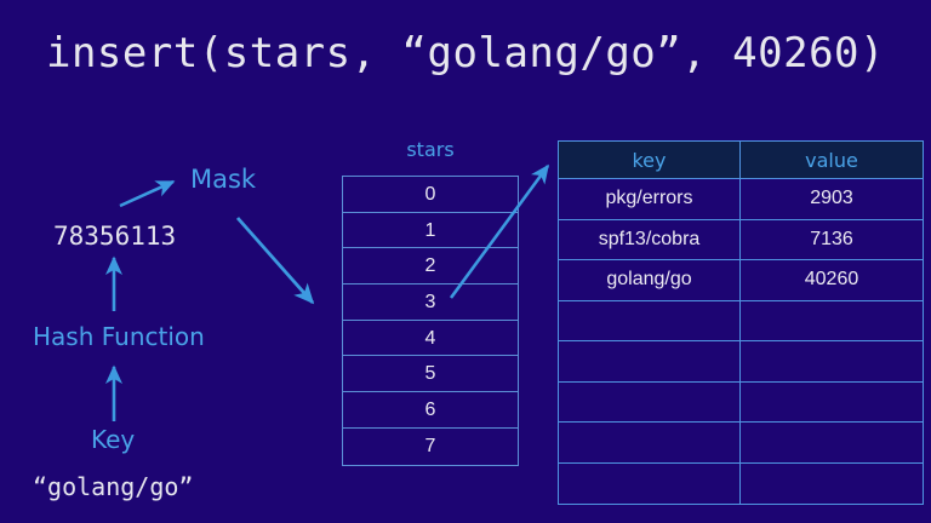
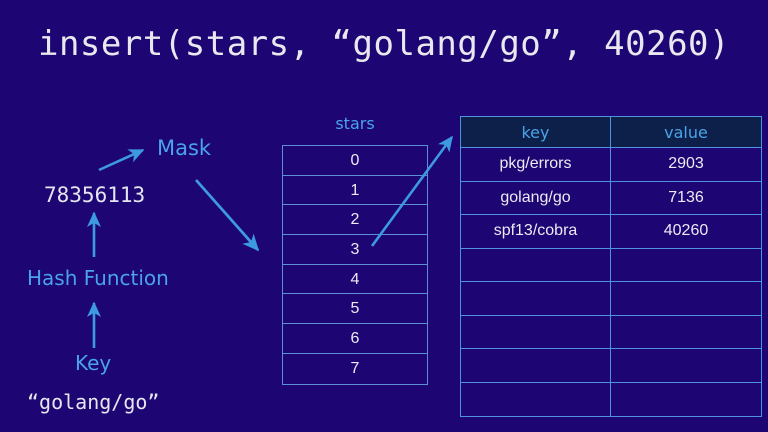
  insert(stars, “golang/go”, 40260)
  Mask
  78356113
  Hash Function
  Key
  “golang/go”
  stars
  0
  1
  2
  3
  4
  5
  6
  7
  key
  value
  pkg/errors
  2903
- spf13/cobra
+ golang/go
  7136
- golang/go
+ spf13/cobra
  40260
